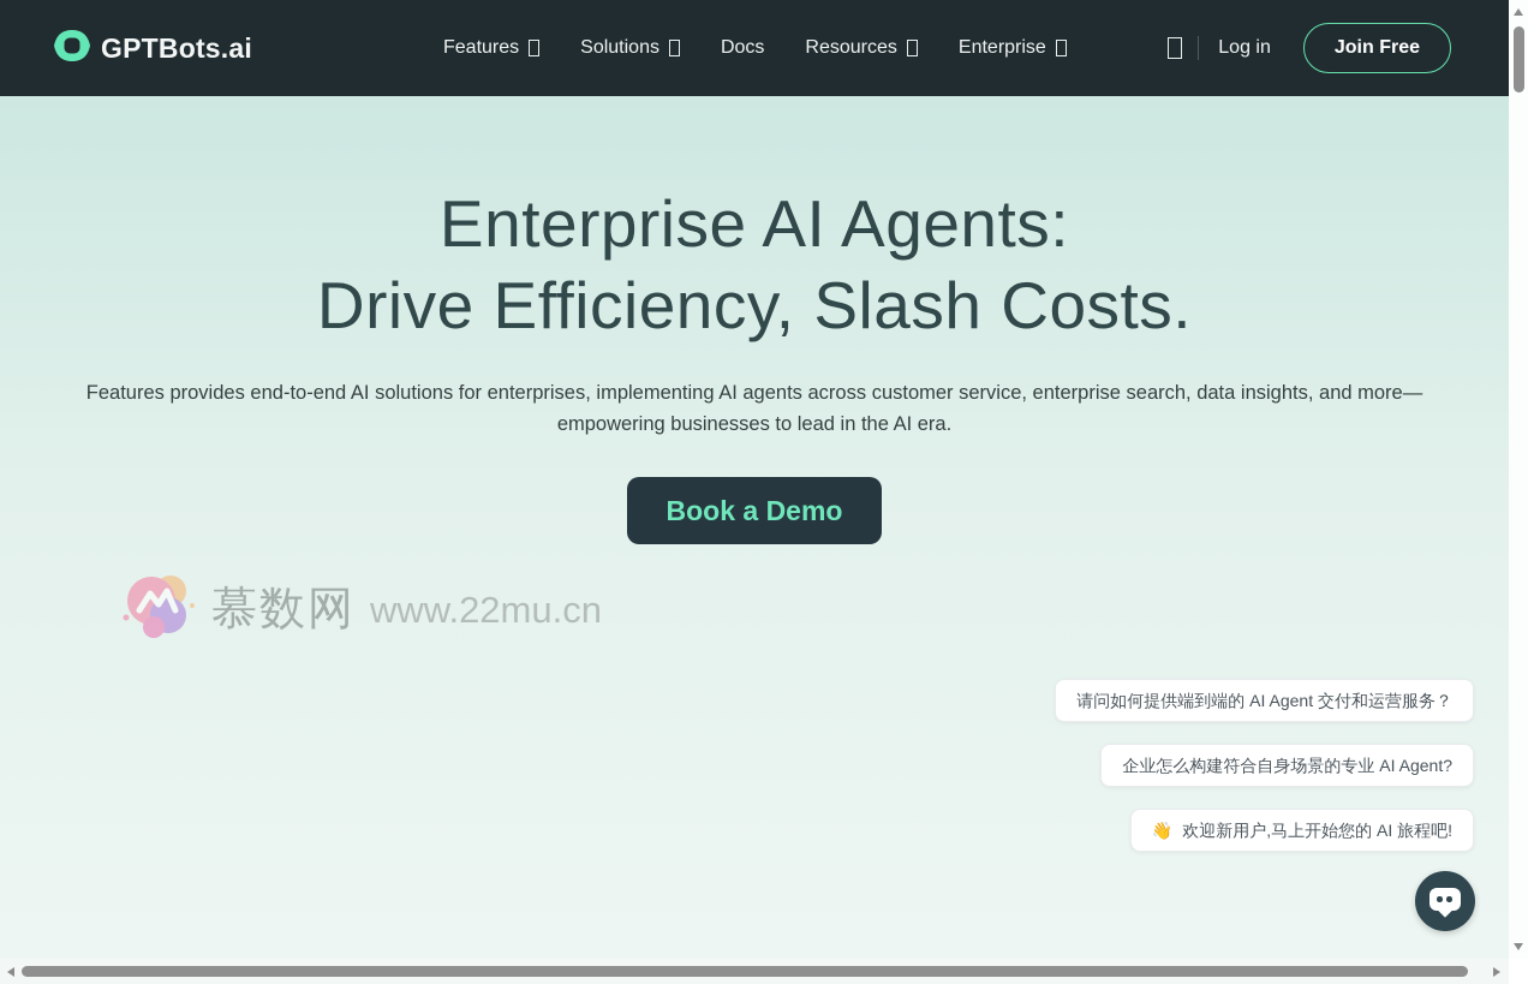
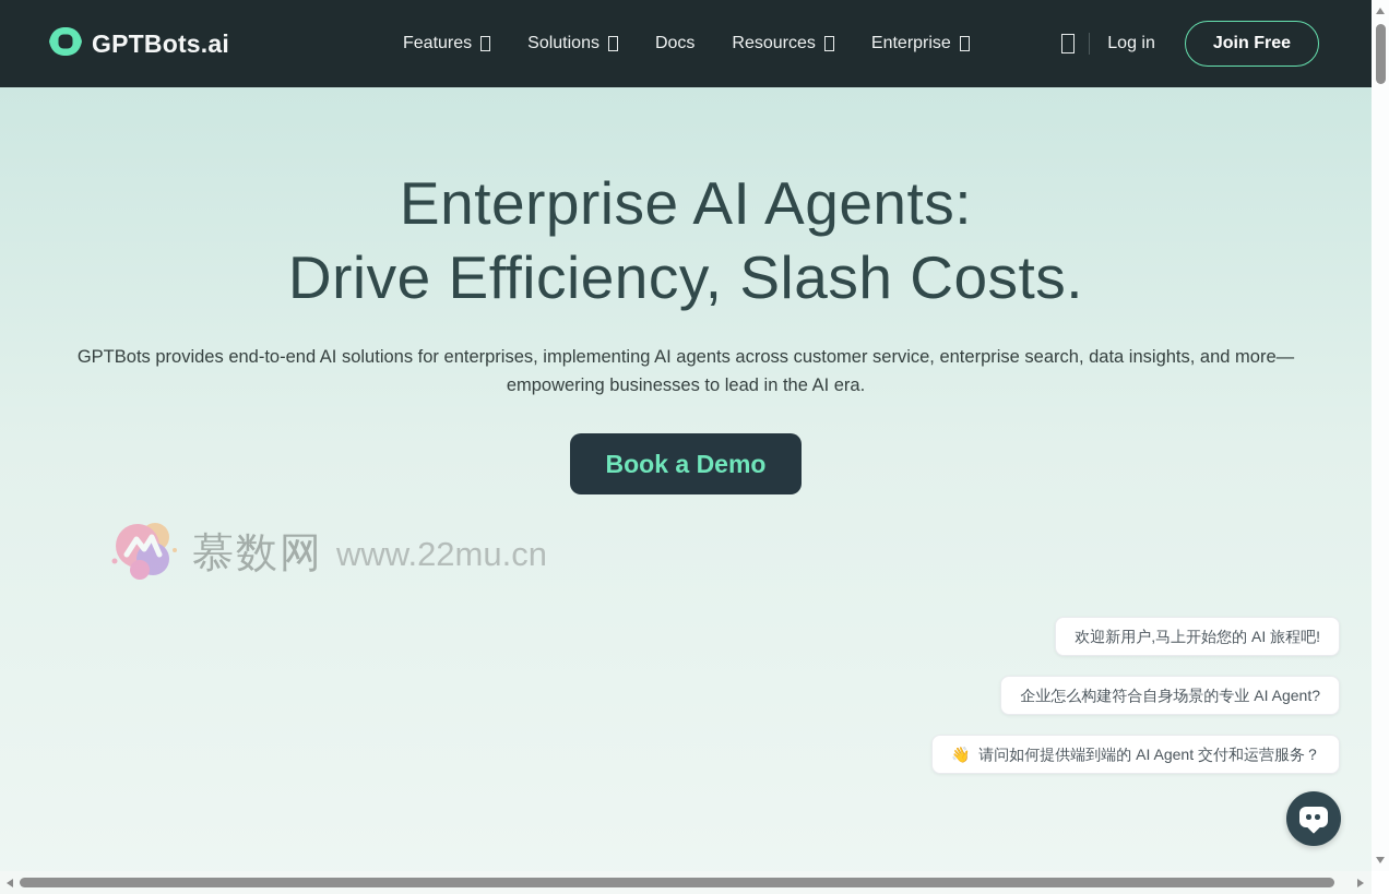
  GPTBots.ai
  Features
  Solutions
  Docs
  Resources
  Enterprise
  Log in
  Join Free
  Enterprise AI Agents:
  Drive Efficiency, Slash Costs.
- Features provides end-to-end AI solutions for enterprises, implementing AI agents across customer service, enterprise search, data insights, and more—empowering businesses to lead in the AI era.
+ GPTBots provides end-to-end AI solutions for enterprises, implementing AI agents across customer service, enterprise search, data insights, and more—empowering businesses to lead in the AI era.
  Book a Demo
  慕数网
  www.22mu.cn
- 请问如何提供端到端的 AI Agent 交付和运营服务？
+ 欢迎新用户,马上开始您的 AI 旅程吧!
  企业怎么构建符合自身场景的专业 AI Agent?
- 👋 欢迎新用户,马上开始您的 AI 旅程吧!
+ 👋 请问如何提供端到端的 AI Agent 交付和运营服务？
